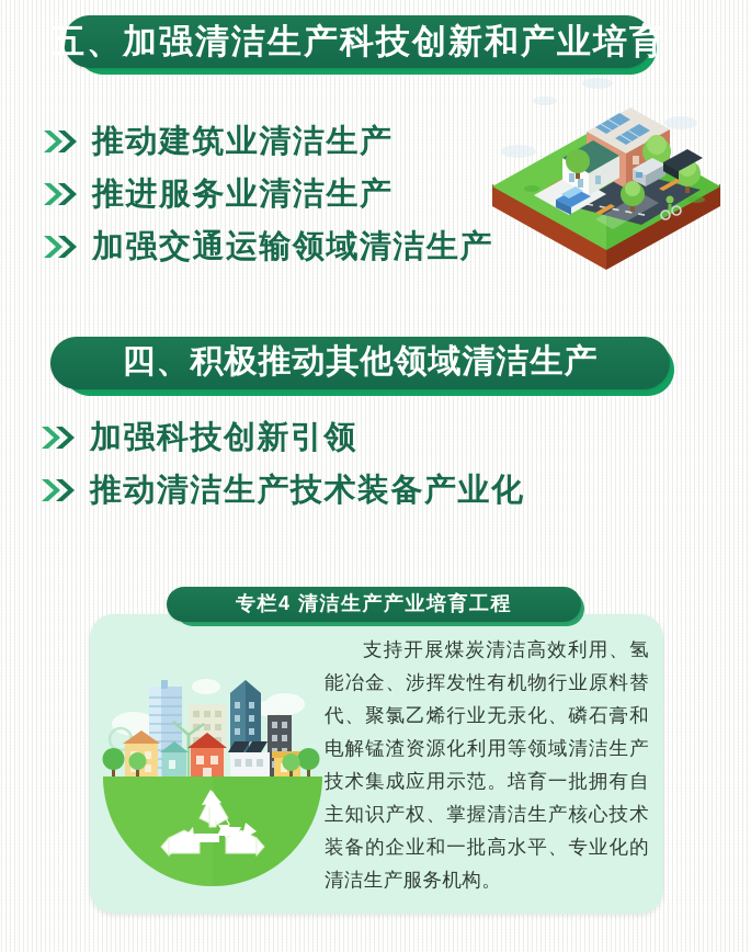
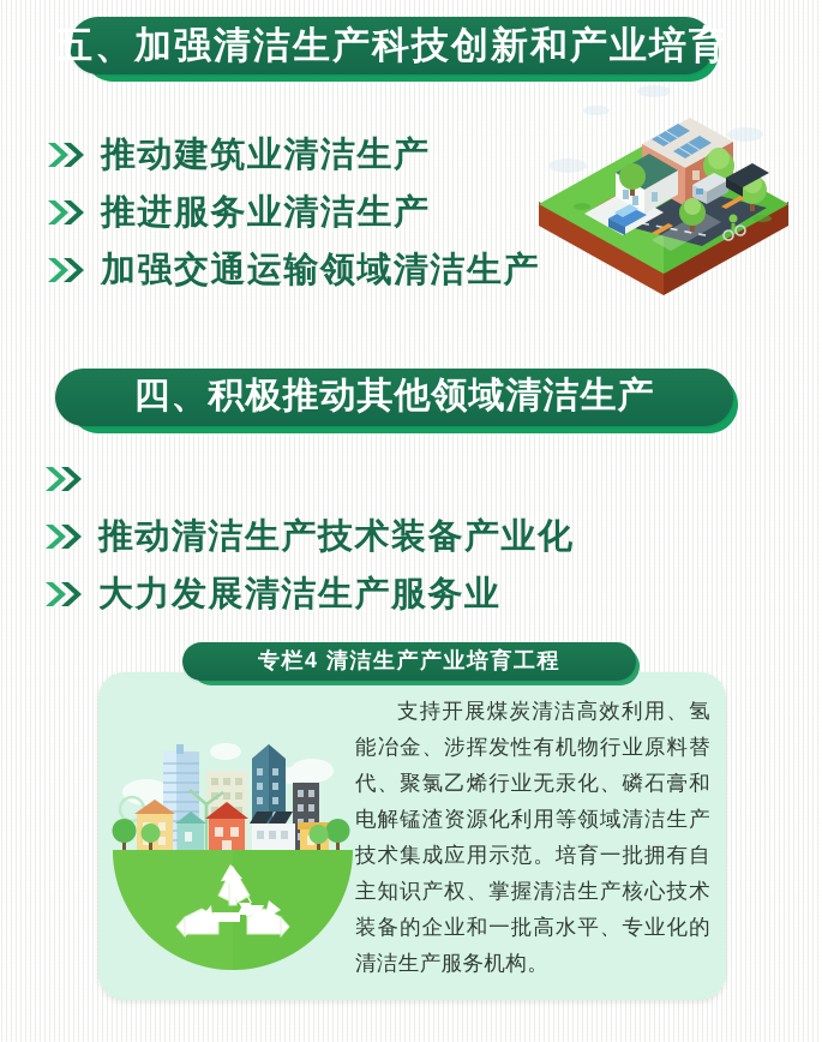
  五、加强清洁生产科技创新和产业培育
  推动建筑业清洁生产
  推进服务业清洁生产
  加强交通运输领域清洁生产
  四、积极推动其他领域清洁生产
- 加强科技创新引领
  推动清洁生产技术装备产业化
+ 大力发展清洁生产服务业
  支持开展煤炭清洁高效利用、氢能冶金、涉挥发性有机物行业原料替代、聚氯乙烯行业无汞化、磷石膏和电解锰渣资源化利用等领域清洁生产技术集成应用示范。培育一批拥有自主知识产权、掌握清洁生产核心技术装备的企业和一批高水平、专业化的清洁生产服务机构。
  专栏4 清洁生产产业培育工程
